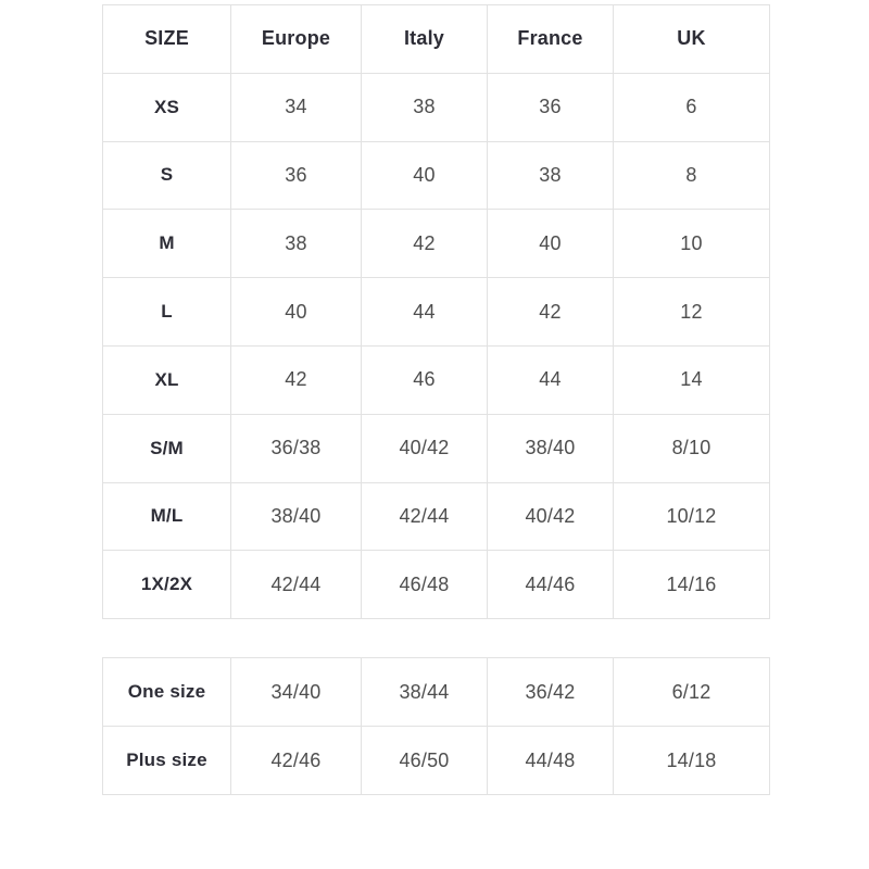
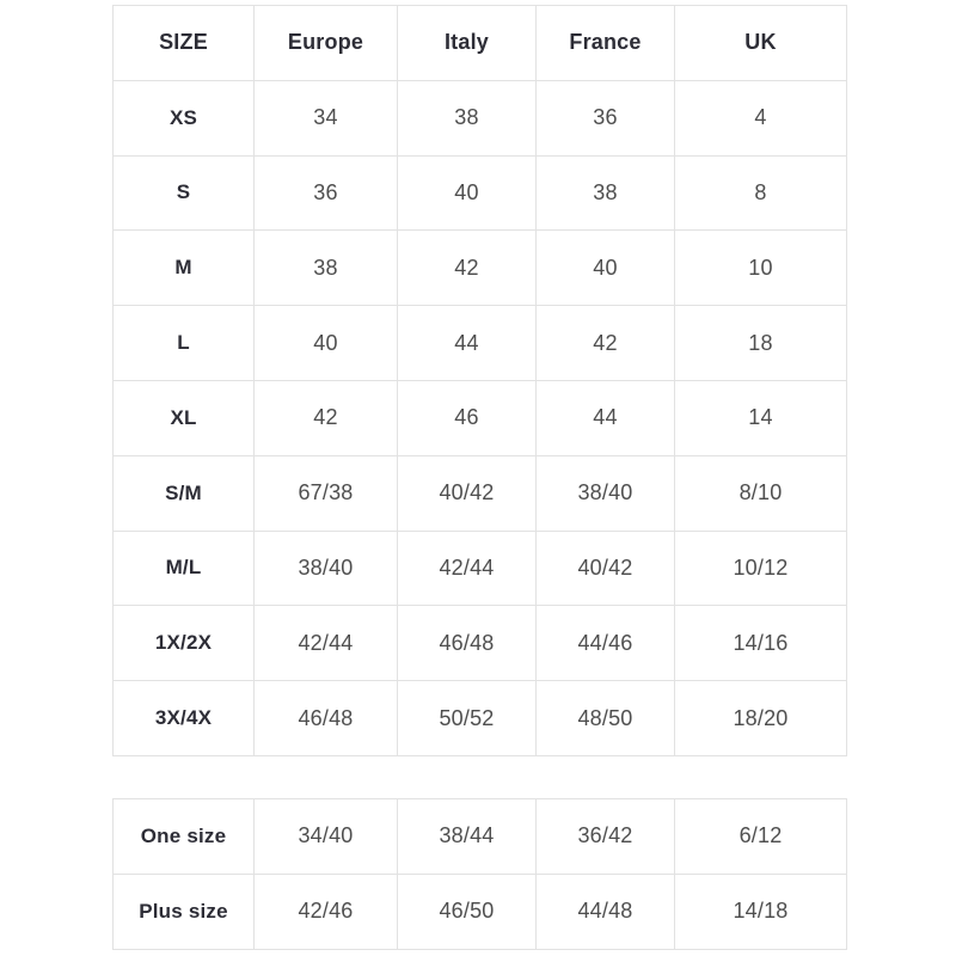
  SIZE	Europe	Italy	France	UK
- XS	34	38	36	6
+ XS	34	38	36	4
  S	36	40	38	8
  M	38	42	40	10
- L	40	44	42	12
+ L	40	44	42	18
  XL	42	46	44	14
- S/M	36/38	40/42	38/40	8/10
+ S/M	67/38	40/42	38/40	8/10
  M/L	38/40	42/44	40/42	10/12
  1X/2X	42/44	46/48	44/46	14/16
+ 3X/4X	46/48	50/52	48/50	18/20
  One size	34/40	38/44	36/42	6/12
  Plus size	42/46	46/50	44/48	14/18
